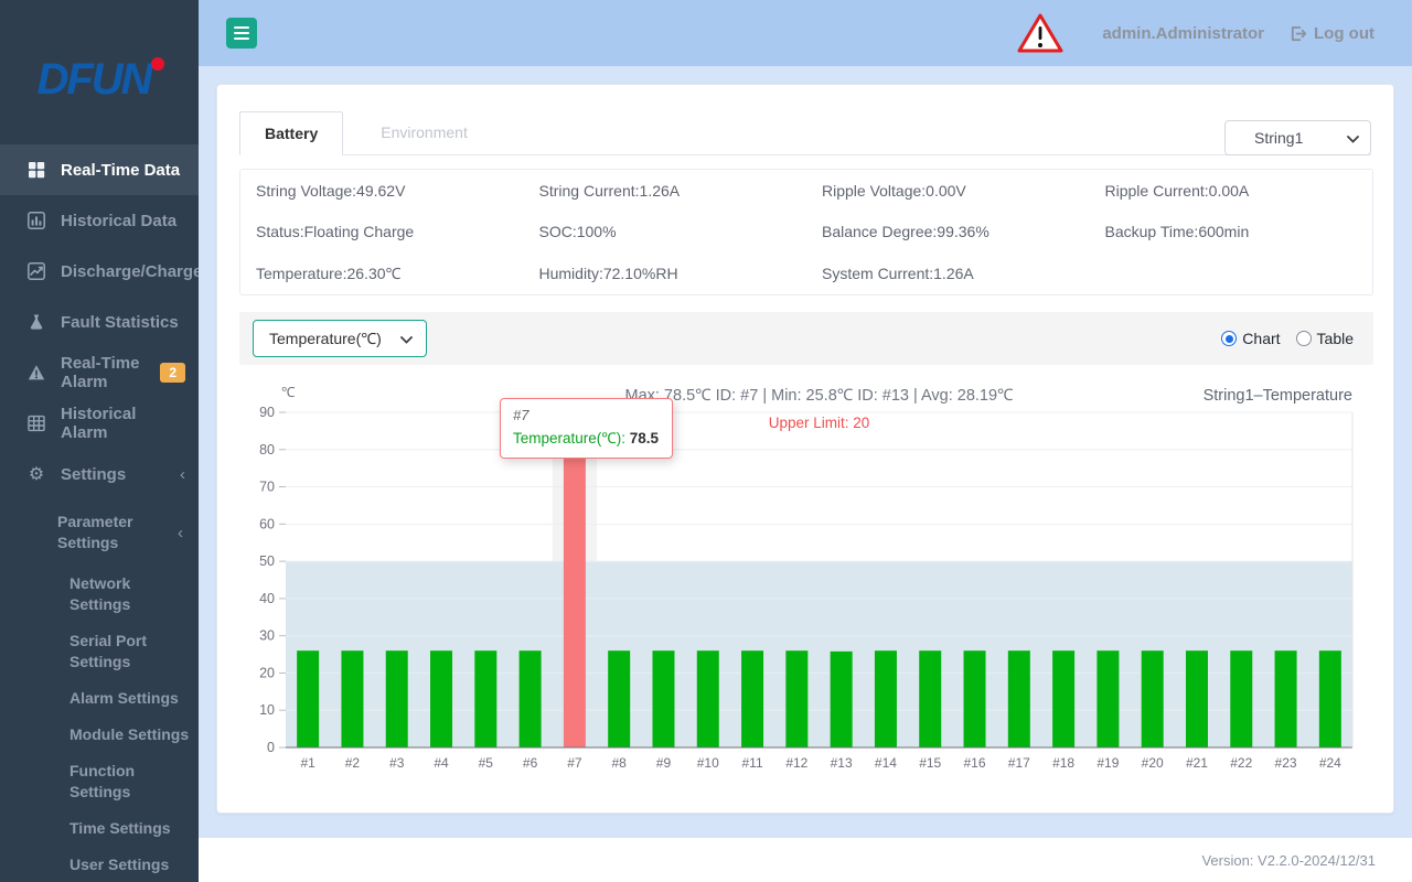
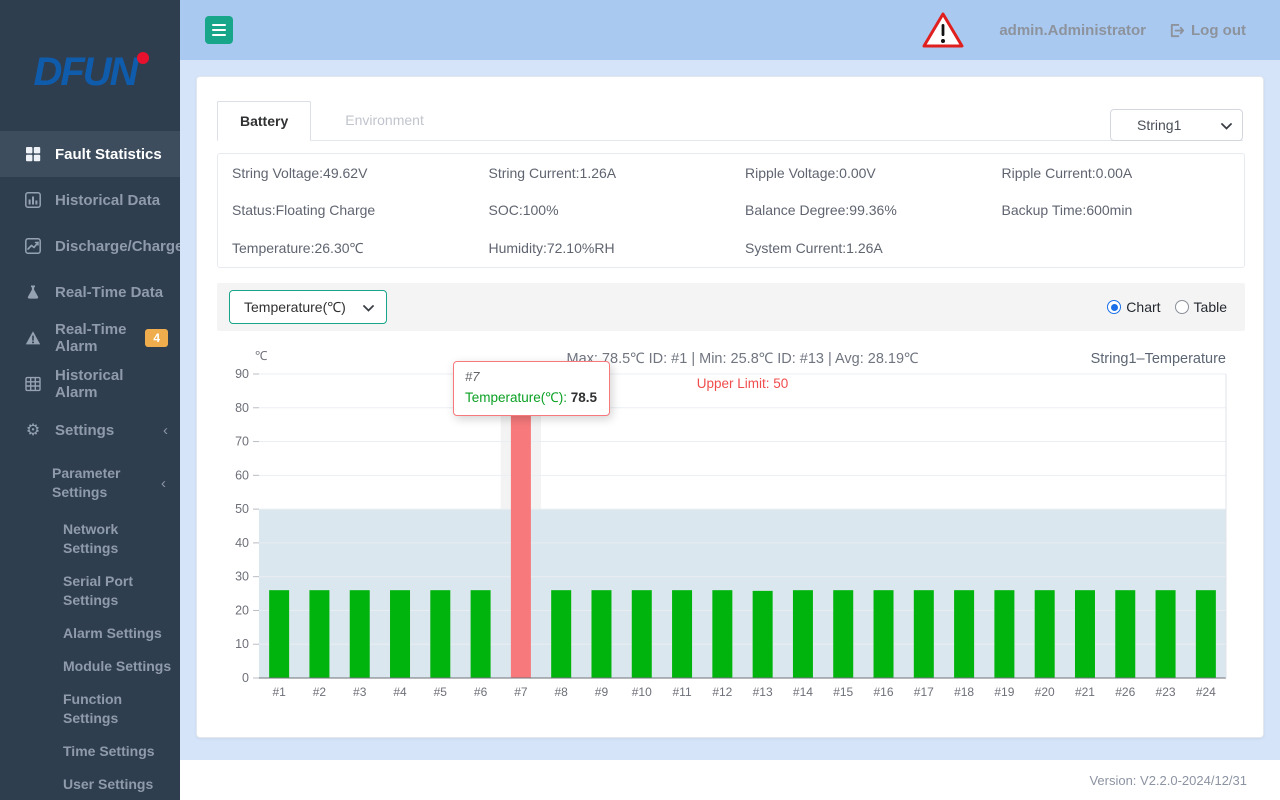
  DFUN
- Real-Time Data
+ Fault Statistics
  Historical Data
  Discharge/Charge
- Fault Statistics
+ Real-Time Data
  Real-Time Alarm
- 2
+ 4
  Historical Alarm
  ⚙
  Settings
  ‹
  Parameter
  Settings
  ‹
  Network Settings
  Serial Port
  Settings
  Alarm Settings
  Module Settings
  Function
  Settings
  Time Settings
  User Settings
  admin.Administrator
  Log out
  Battery
  Environment
  String1
  String Voltage:49.62V
  String Current:1.26A
  Ripple Voltage:0.00V
  Ripple Current:0.00A
  Status:Floating Charge
  SOC:100%
  Balance Degree:99.36%
  Backup Time:600min
  Temperature:26.30℃
  Humidity:72.10%RH
  System Current:1.26A
  Temperature(℃)
  Chart
  Table
  0
  10
  20
  30
  40
  50
  60
  70
  80
  90
  #1
  #2
  #3
  #4
  #5
  #6
  #7
  #8
  #9
  #10
  #11
  #12
  #13
  #14
  #15
  #16
  #17
  #18
  #19
  #20
  #21
- #22
+ #26
  #23
  #24
  ℃
- Max: 78.5℃ ID: #7 | Min: 25.8℃ ID: #13 | Avg: 28.19℃
+ Max: 78.5℃ ID: #1 | Min: 25.8℃ ID: #13 | Avg: 28.19℃
- Upper Limit: 20
+ Upper Limit: 50
  String1–Temperature
  #7
  Temperature(℃): 78.5
  Version: V2.2.0-2024/12/31
